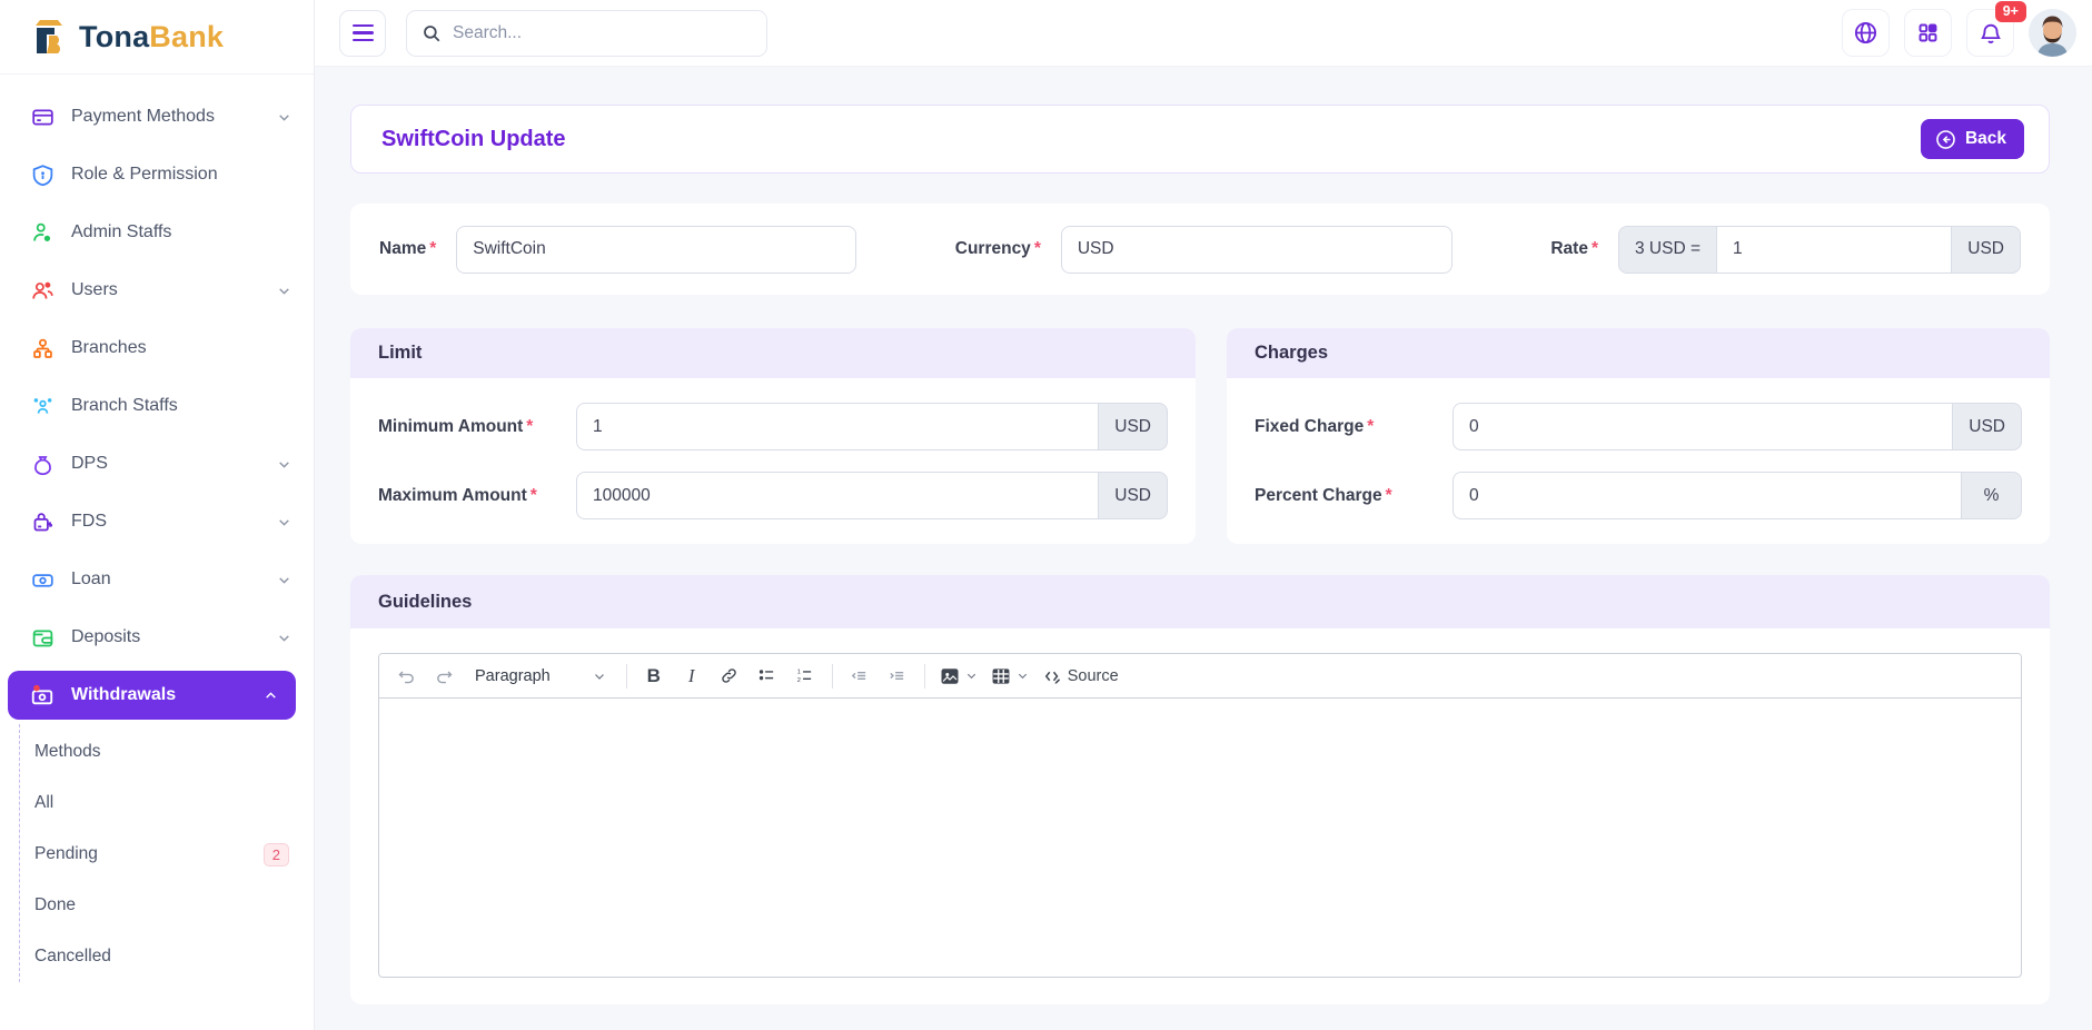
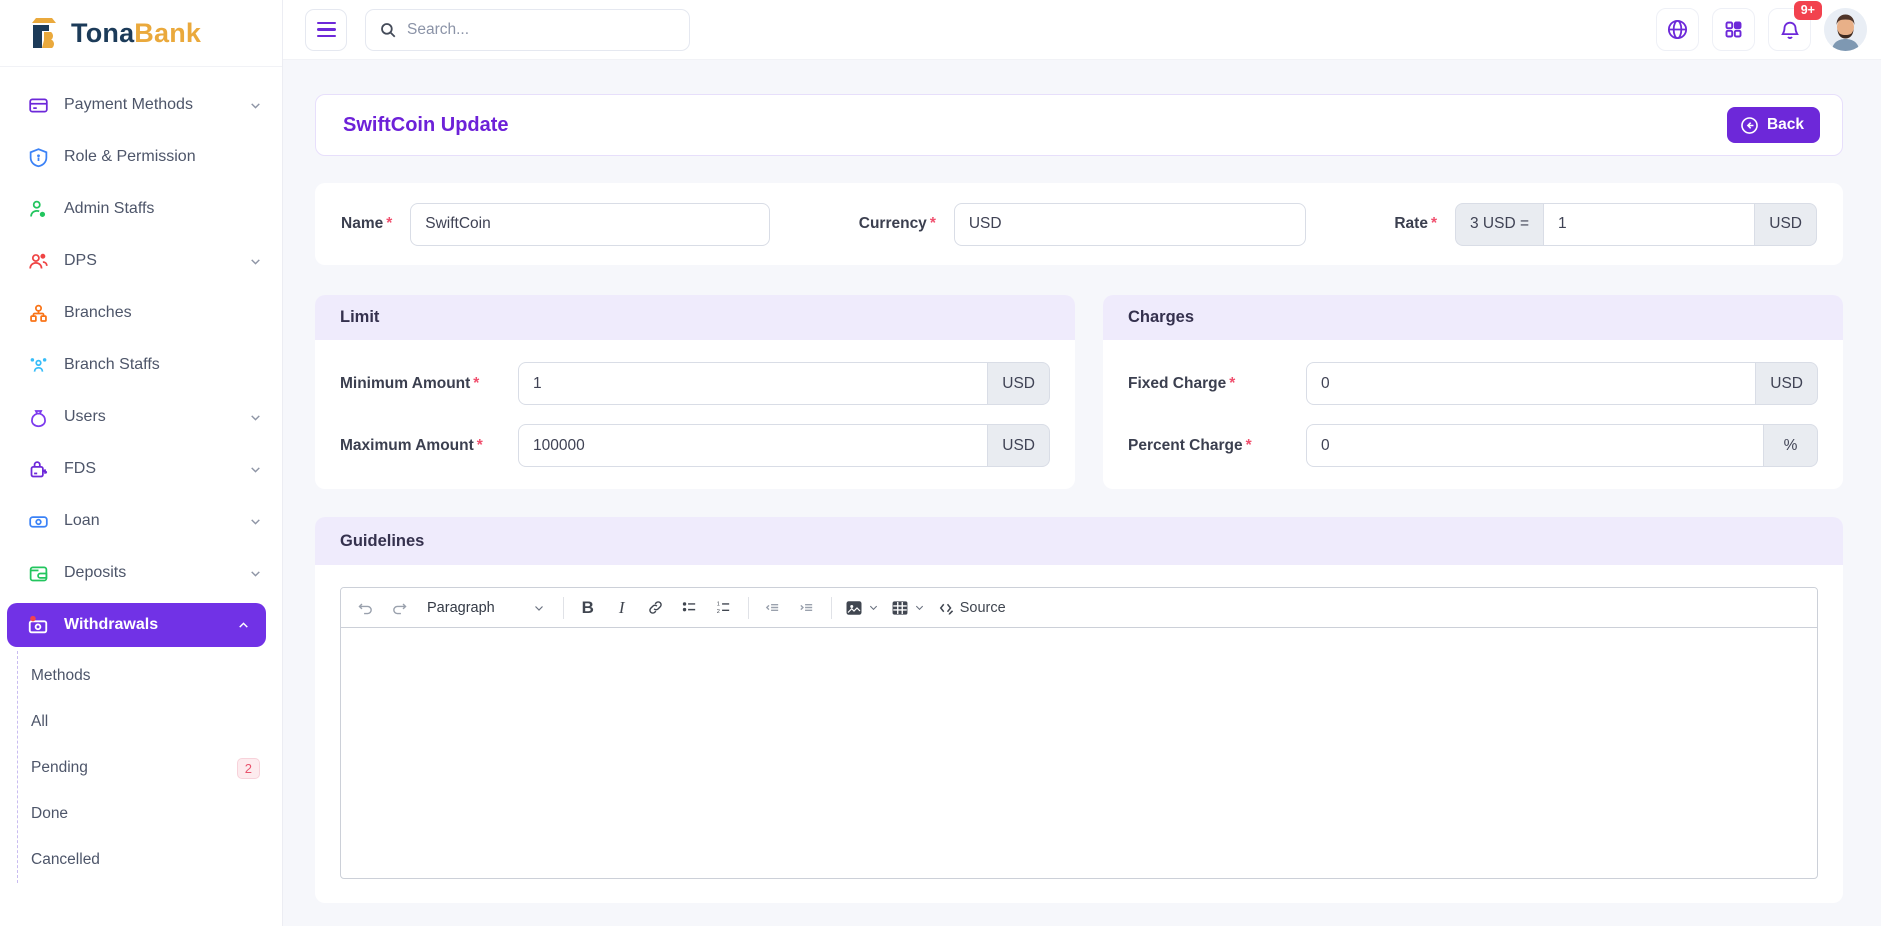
  TonaBank
  Payment Methods
  Role & Permission
  Admin Staffs
- Users
+ DPS
  Branches
  Branch Staffs
- DPS
+ Users
  FDS
  Loan
  Deposits
  Withdrawals
  Methods
  All
  Pending
  2
  Done
  Cancelled
  Search...
  9+
  SwiftCoin Update
  Back
  Name *
  SwiftCoin
  Currency *
  USD
  Rate *
  3 USD =
  1
  USD
  Limit
  Minimum Amount *
  1
  USD
  Maximum Amount *
  100000
  USD
  Charges
  Fixed Charge *
  0
  USD
  Percent Charge *
  0
  %
  Guidelines
  Paragraph
  B
  I
  Source
